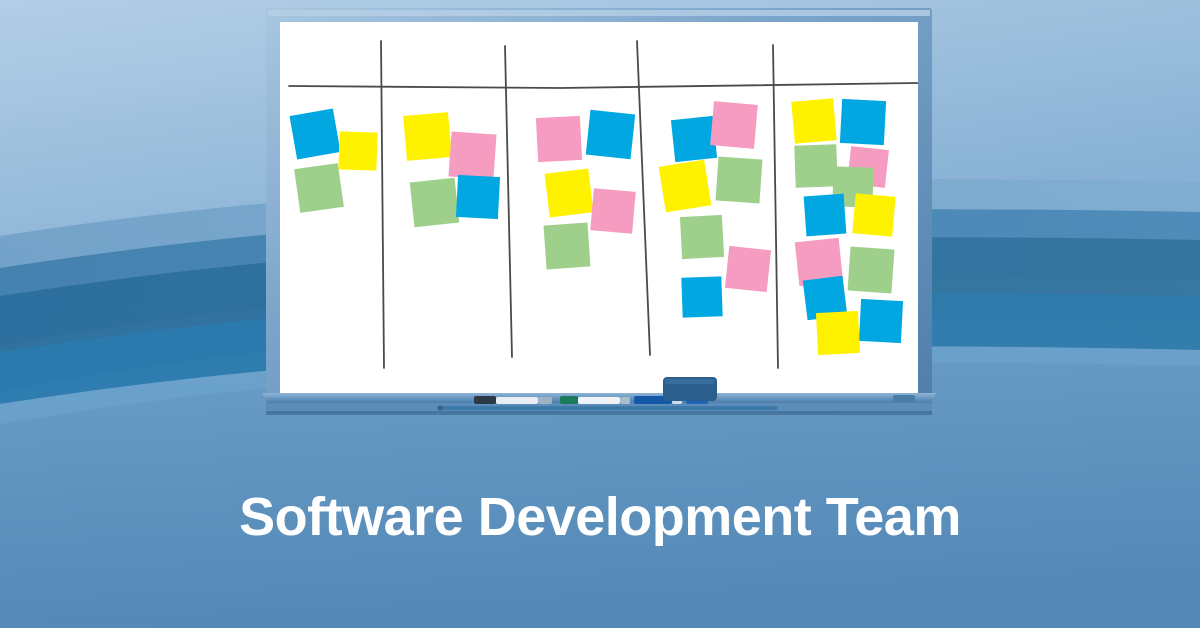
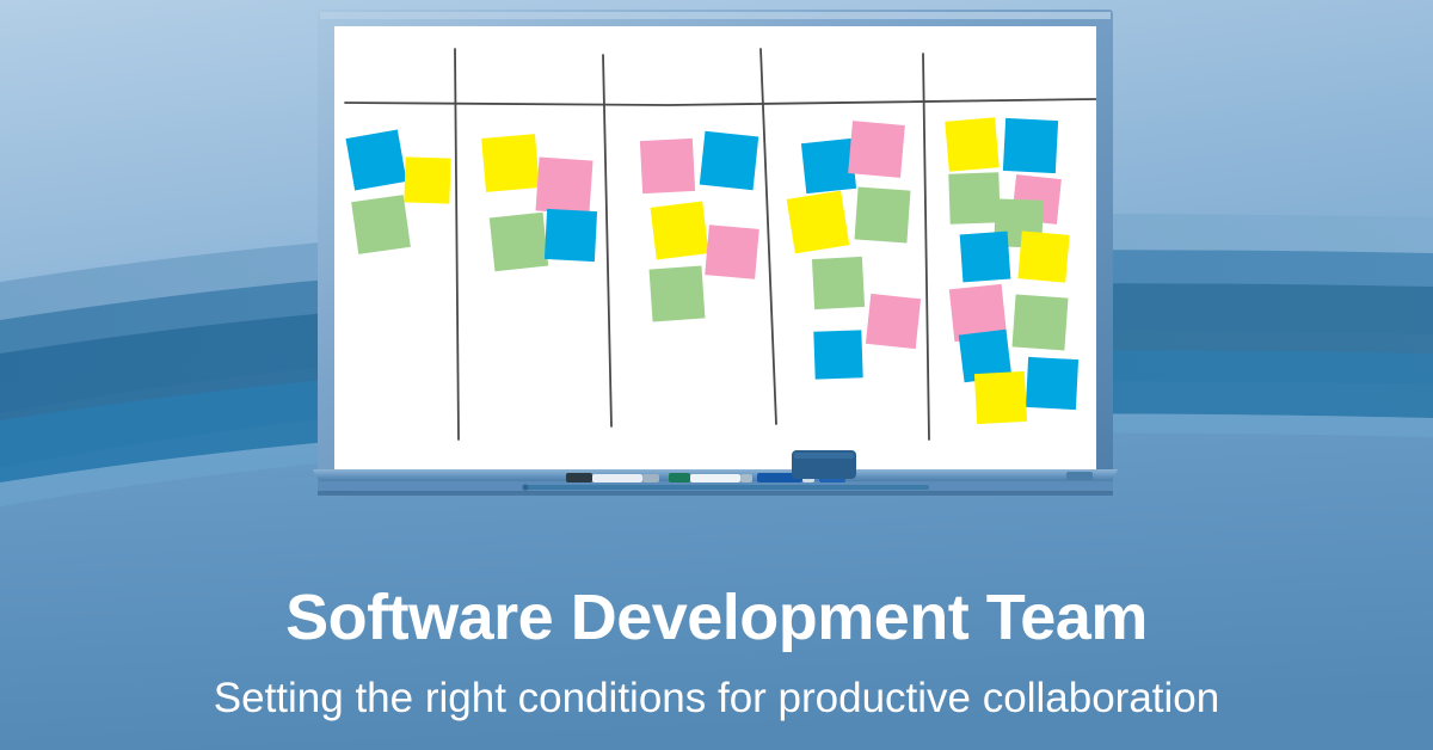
  Software Development Team
+ Setting the right conditions for productive collaboration
